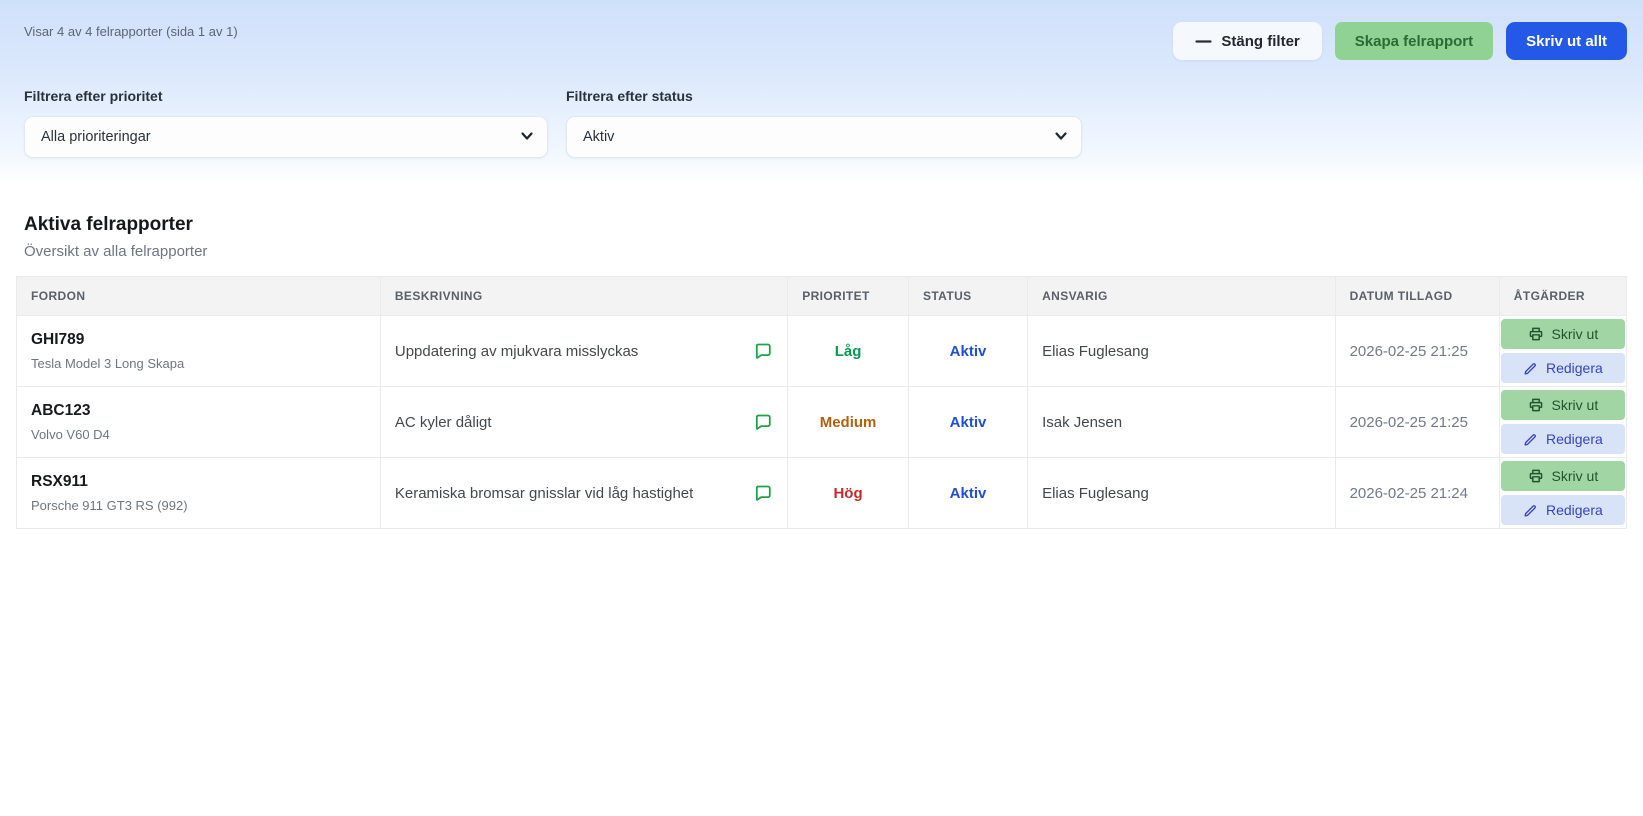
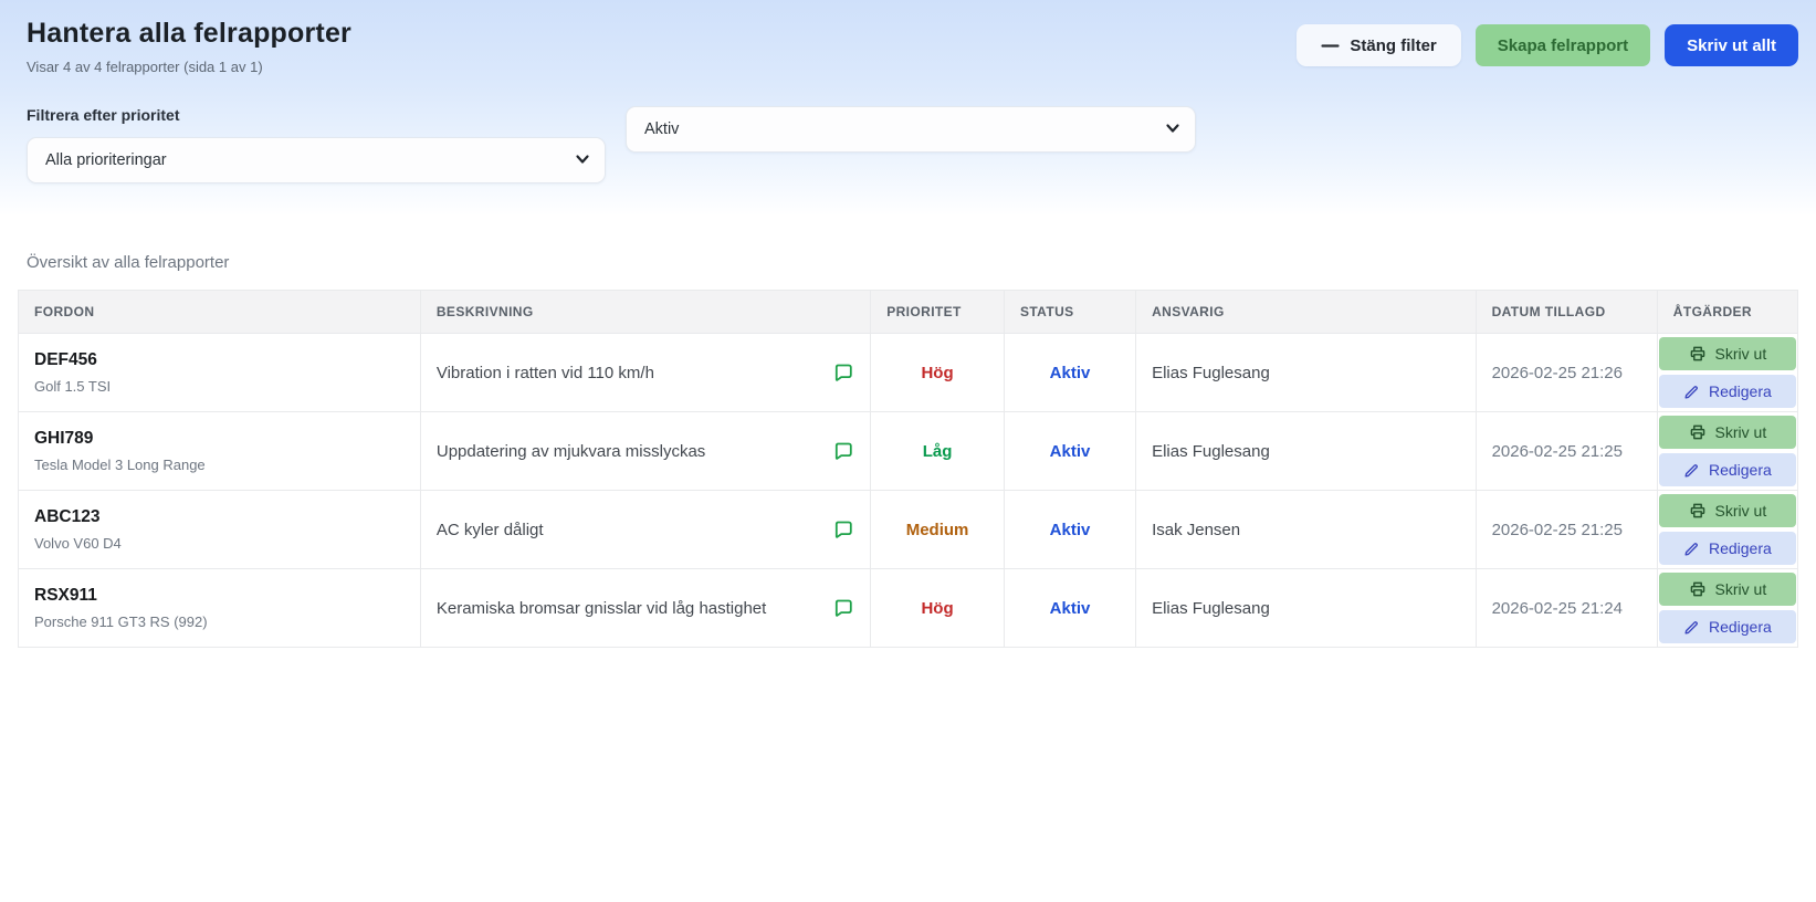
+ Hantera alla felrapporter
  Visar 4 av 4 felrapporter (sida 1 av 1)
  Stäng filter
  Skapa felrapport
  Skriv ut allt
  Filtrera efter prioritet
  Alla prioriteringar
- Filtrera efter status
  Aktiv
- Aktiva felrapporter
  Översikt av alla felrapporter
  FORDON	BESKRIVNING	PRIORITET	STATUS	ANSVARIG	DATUM TILLAGD	ÅTGÄRDER
+ DEF456 Golf 1.5 TSI	Vibration i ratten vid 110 km/h	Hög	Aktiv	Elias Fuglesang	2026-02-25 21:26	Skriv ut Redigera
- GHI789 Tesla Model 3 Long Skapa	Uppdatering av mjukvara misslyckas	Låg	Aktiv	Elias Fuglesang	2026-02-25 21:25	Skriv ut Redigera
+ GHI789 Tesla Model 3 Long Range	Uppdatering av mjukvara misslyckas	Låg	Aktiv	Elias Fuglesang	2026-02-25 21:25	Skriv ut Redigera
  ABC123 Volvo V60 D4	AC kyler dåligt	Medium	Aktiv	Isak Jensen	2026-02-25 21:25	Skriv ut Redigera
  RSX911 Porsche 911 GT3 RS (992)	Keramiska bromsar gnisslar vid låg hastighet	Hög	Aktiv	Elias Fuglesang	2026-02-25 21:24	Skriv ut Redigera
